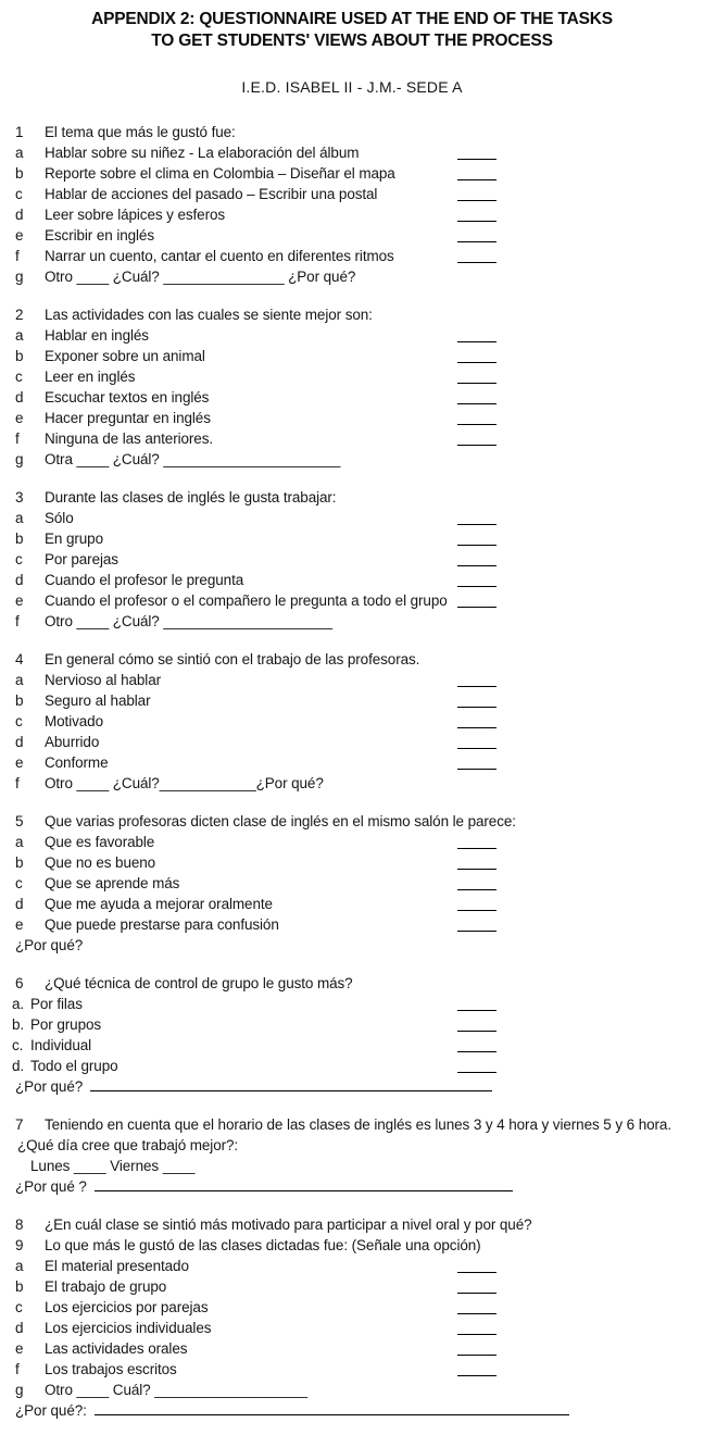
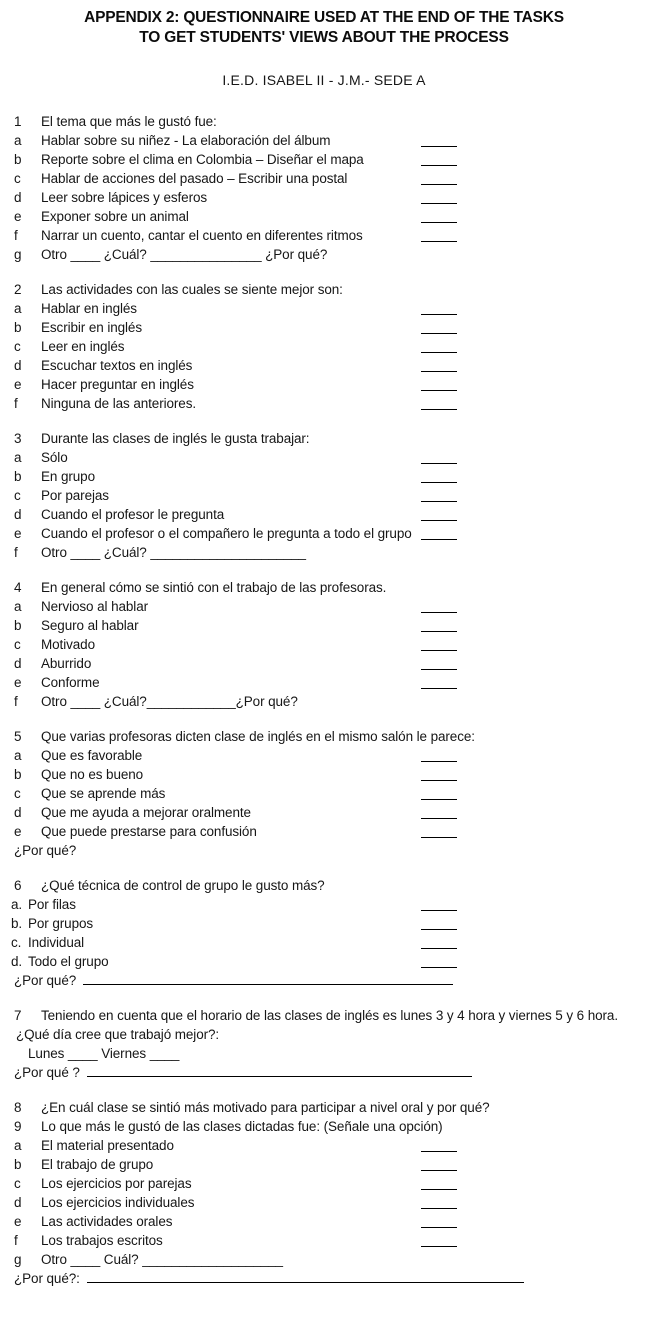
  APPENDIX 2: QUESTIONNAIRE USED AT THE END OF THE TASKS
  TO GET STUDENTS' VIEWS ABOUT THE PROCESS
  I.E.D. ISABEL II - J.M.- SEDE A
  1 El tema que más le gustó fue:
  a Hablar sobre su niñez - La elaboración del álbum
  b Reporte sobre el clima en Colombia – Diseñar el mapa
  c Hablar de acciones del pasado – Escribir una postal
  d Leer sobre lápices y esferos
- e Escribir en inglés
+ e Exponer sobre un animal
  f Narrar un cuento, cantar el cuento en diferentes ritmos
  g Otro ____ ¿Cuál? _______________ ¿Por qué?
  2 Las actividades con las cuales se siente mejor son:
  a Hablar en inglés
- b Exponer sobre un animal
+ b Escribir en inglés
  c Leer en inglés
  d Escuchar textos en inglés
  e Hacer preguntar en inglés
  f Ninguna de las anteriores.
- g Otra ____ ¿Cuál? ______________________
  3 Durante las clases de inglés le gusta trabajar:
  a Sólo
  b En grupo
  c Por parejas
  d Cuando el profesor le pregunta
  e Cuando el profesor o el compañero le pregunta a todo el grupo
  f Otro ____ ¿Cuál? _____________________
  4 En general cómo se sintió con el trabajo de las profesoras.
  a Nervioso al hablar
  b Seguro al hablar
  c Motivado
  d Aburrido
  e Conforme
  f Otro ____ ¿Cuál?____________¿Por qué?
  5 Que varias profesoras dicten clase de inglés en el mismo salón le parece:
  a Que es favorable
  b Que no es bueno
  c Que se aprende más
  d Que me ayuda a mejorar oralmente
  e Que puede prestarse para confusión
  ¿Por qué?
  6 ¿Qué técnica de control de grupo le gusto más?
  a. Por filas
  b. Por grupos
  c. Individual
  d. Todo el grupo
  ¿Por qué?
  7 Teniendo en cuenta que el horario de las clases de inglés es lunes 3 y 4 hora y viernes 5 y 6 hora.
  ¿Qué día cree que trabajó mejor?:
  Lunes ____ Viernes ____
  ¿Por qué ?
  8 ¿En cuál clase se sintió más motivado para participar a nivel oral y por qué?
  9 Lo que más le gustó de las clases dictadas fue: (Señale una opción)
  a El material presentado
  b El trabajo de grupo
  c Los ejercicios por parejas
  d Los ejercicios individuales
  e Las actividades orales
  f Los trabajos escritos
  g Otro ____ Cuál? ___________________
  ¿Por qué?:
